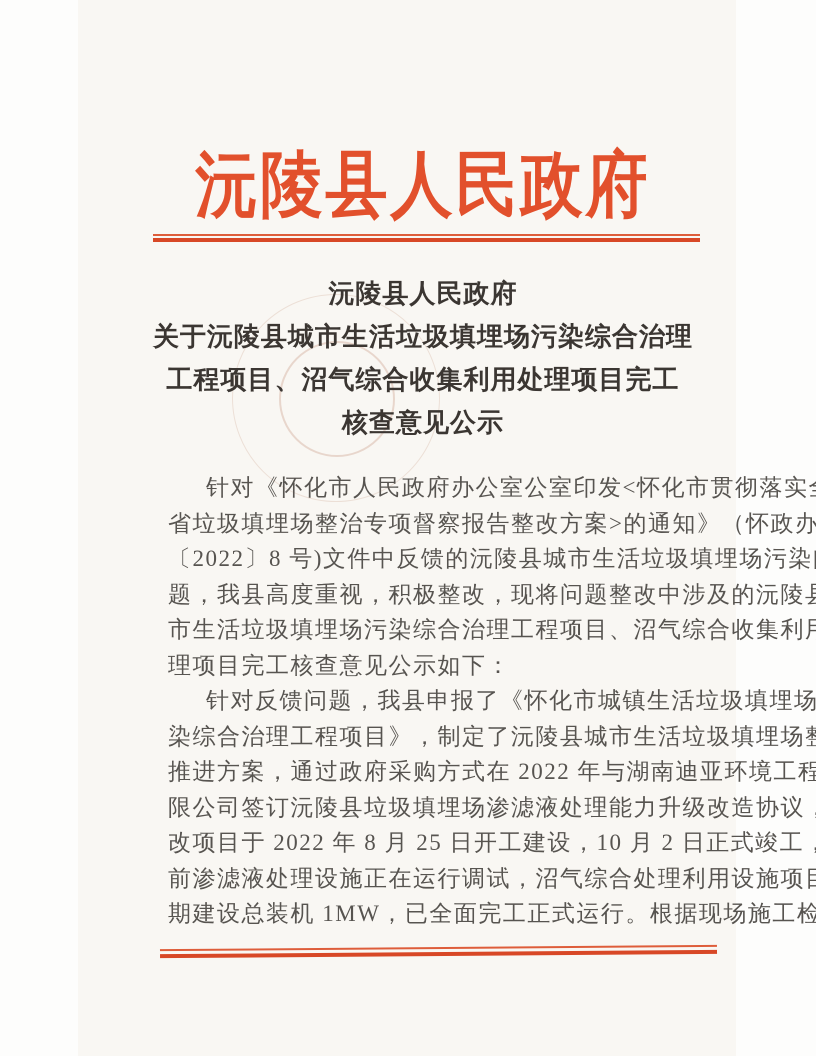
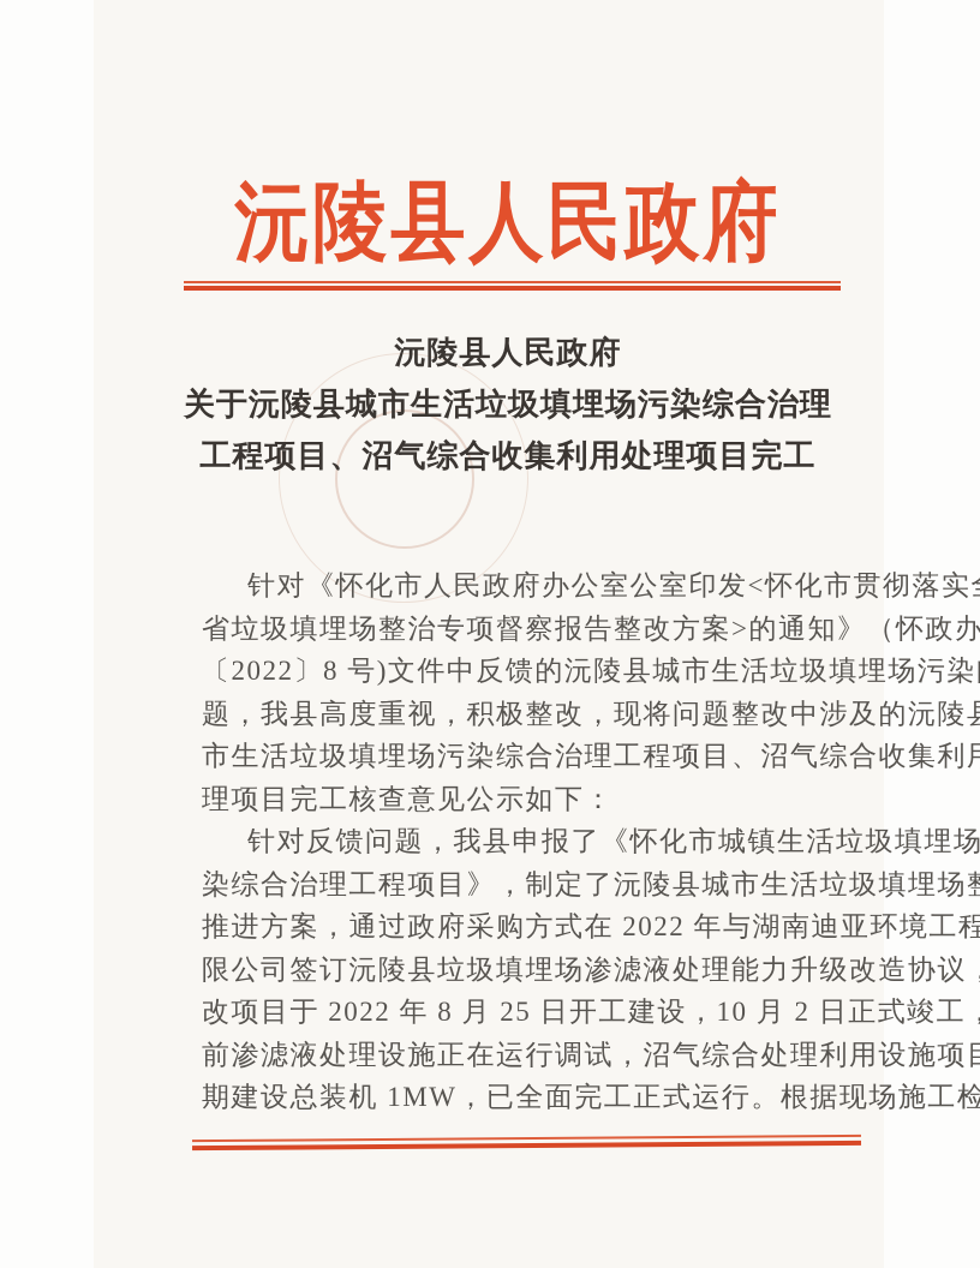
  沅陵县人民政府
  沅陵县人民政府
  关于沅陵县城市生活垃圾填埋场污染综合治理
  工程项目、沼气综合收集利用处理项目完工
- 核查意见公示
  针对《怀化市人民政府办公室公室印发<怀化市贯彻落实
  省垃圾填埋场整治专项督察报告整改方案>的通知》（怀政办
  〔2022〕8 号)文件中反馈的沅陵县城市生活垃圾填埋场污染
  题，我县高度重视，积极整改，现将问题整改中涉及的沅陵
  市生活垃圾填埋场污染综合治理工程项目、沼气综合收集利
  理项目完工核查意见公示如下：
  针对反馈问题，我县申报了《怀化市城镇生活垃圾填埋场
  染综合治理工程项目》，制定了沅陵县城市生活垃圾填埋场
  推进方案，通过政府采购方式在 2022 年与湖南迪亚环境工程
  限公司签订沅陵县垃圾填埋场渗滤液处理能力升级改造协议
  改项目于 2022 年 8 月 25 日开工建设，10 月 2 日正式竣工
  前渗滤液处理设施正在运行调试，沼气综合处理利用设施项
  期建设总装机 1MW，已全面完工正式运行。根据现场施工检
